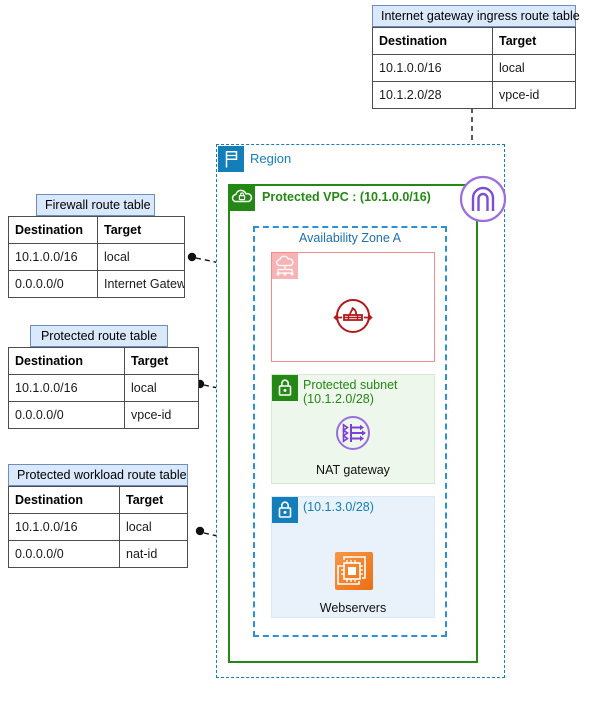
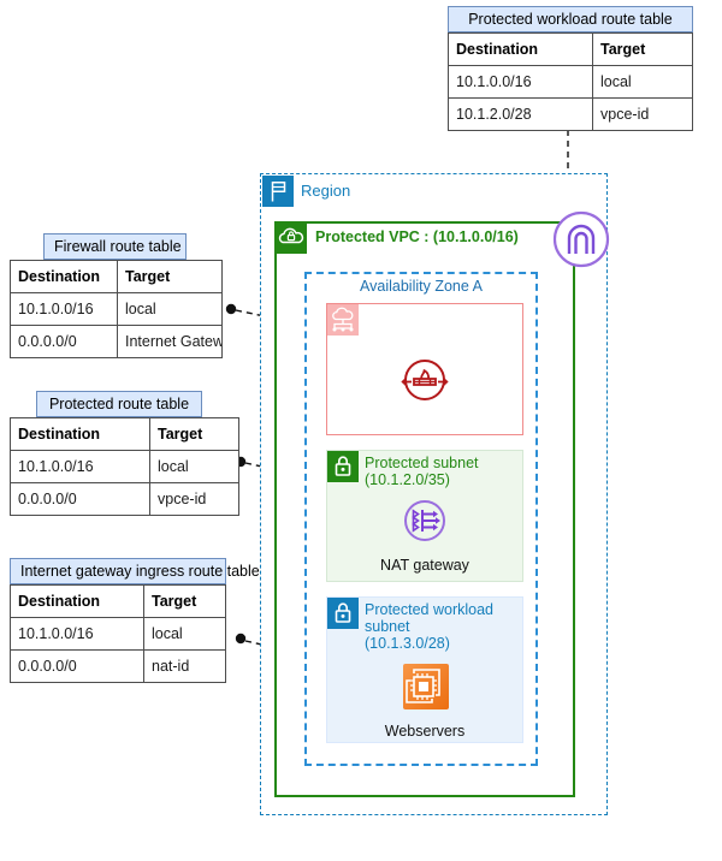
- Internet gateway ingress route table
+ Protected workload route table
  Destination	Target
  10.1.0.0/16	local
  10.1.2.0/28	vpce-id
  Firewall route table
  Destination	Target
  10.1.0.0/16	local
  0.0.0.0/0	Internet Gatew
  Protected route table
  Destination	Target
  10.1.0.0/16	local
  0.0.0.0/0	vpce-id
- Protected workload route table
+ Internet gateway ingress route table
  Destination	Target
  10.1.0.0/16	local
  0.0.0.0/0	nat-id
  Region
  Protected VPC : (10.1.0.0/16)
  Availability Zone A
  Protected subnet
- (10.1.2.0/28)
+ (10.1.2.0/35)
  NAT gateway
+ Protected workload subnet
  (10.1.3.0/28)
  Webservers
